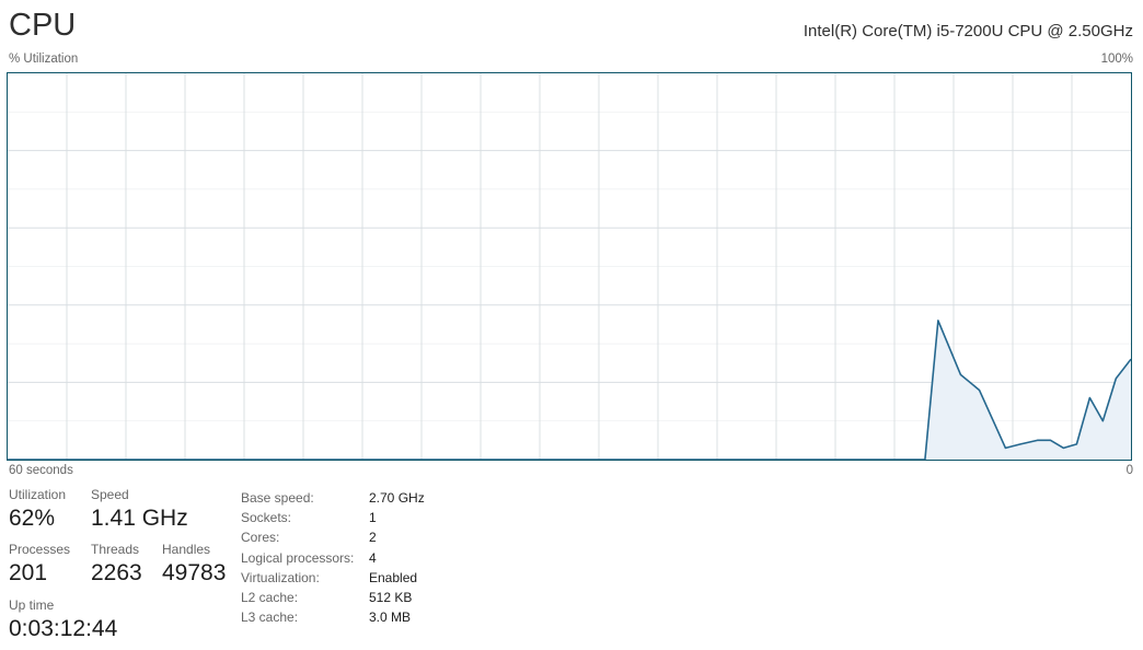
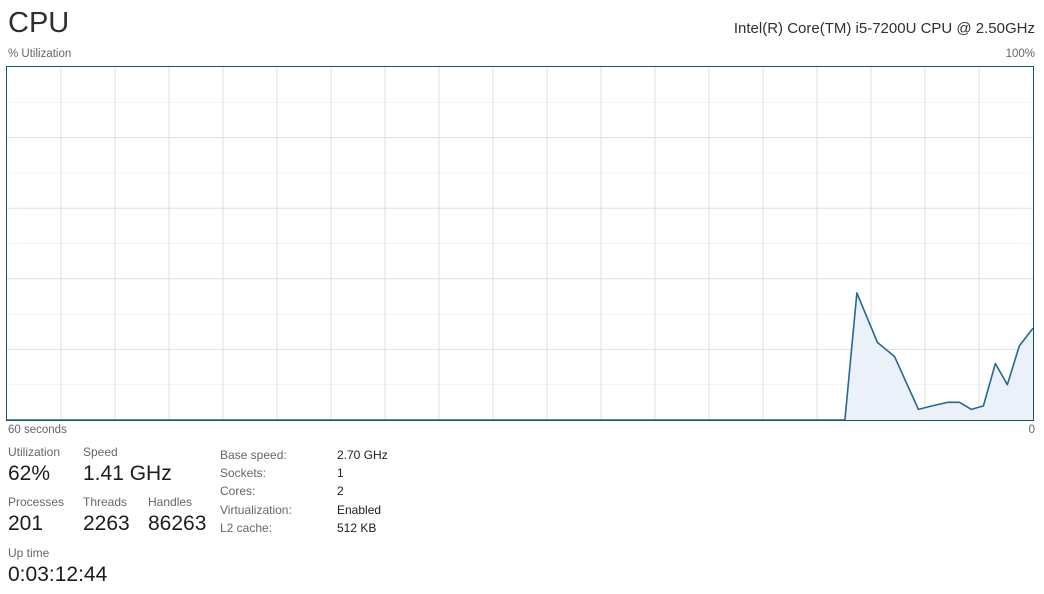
  CPU
  Intel(R) Core(TM) i5-7200U CPU @ 2.50GHz
  % Utilization
  100%
  60 seconds
  0
  Utilization
  62%
  Speed
  1.41 GHz
  Processes
  201
  Threads
  2263
  Handles
- 49783
+ 86263
  Up time
  0:03:12:44
  Base speed:
  2.70 GHz
  Sockets:
  1
  Cores:
  2
- Logical processors:
- 4
  Virtualization:
  Enabled
  L2 cache:
  512 KB
- L3 cache:
- 3.0 MB
